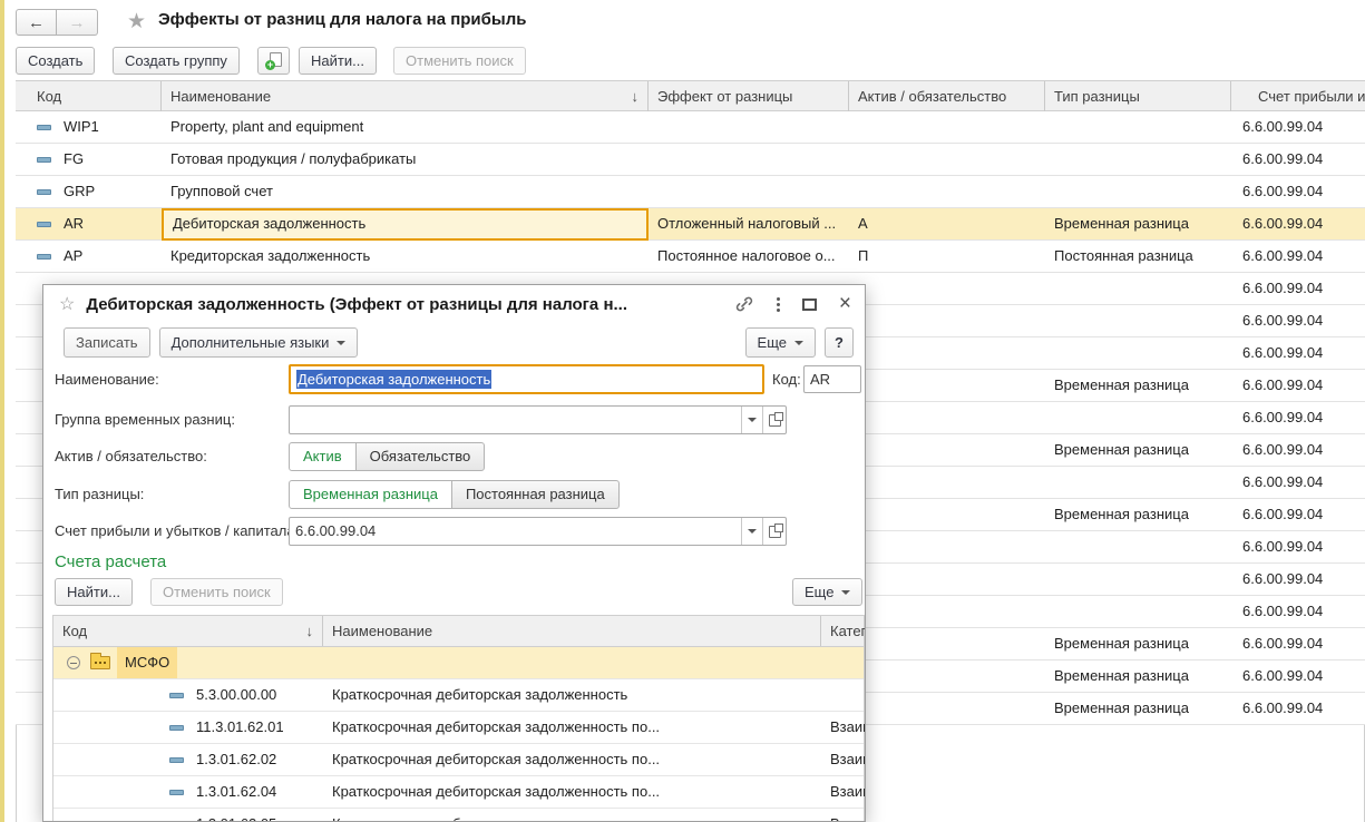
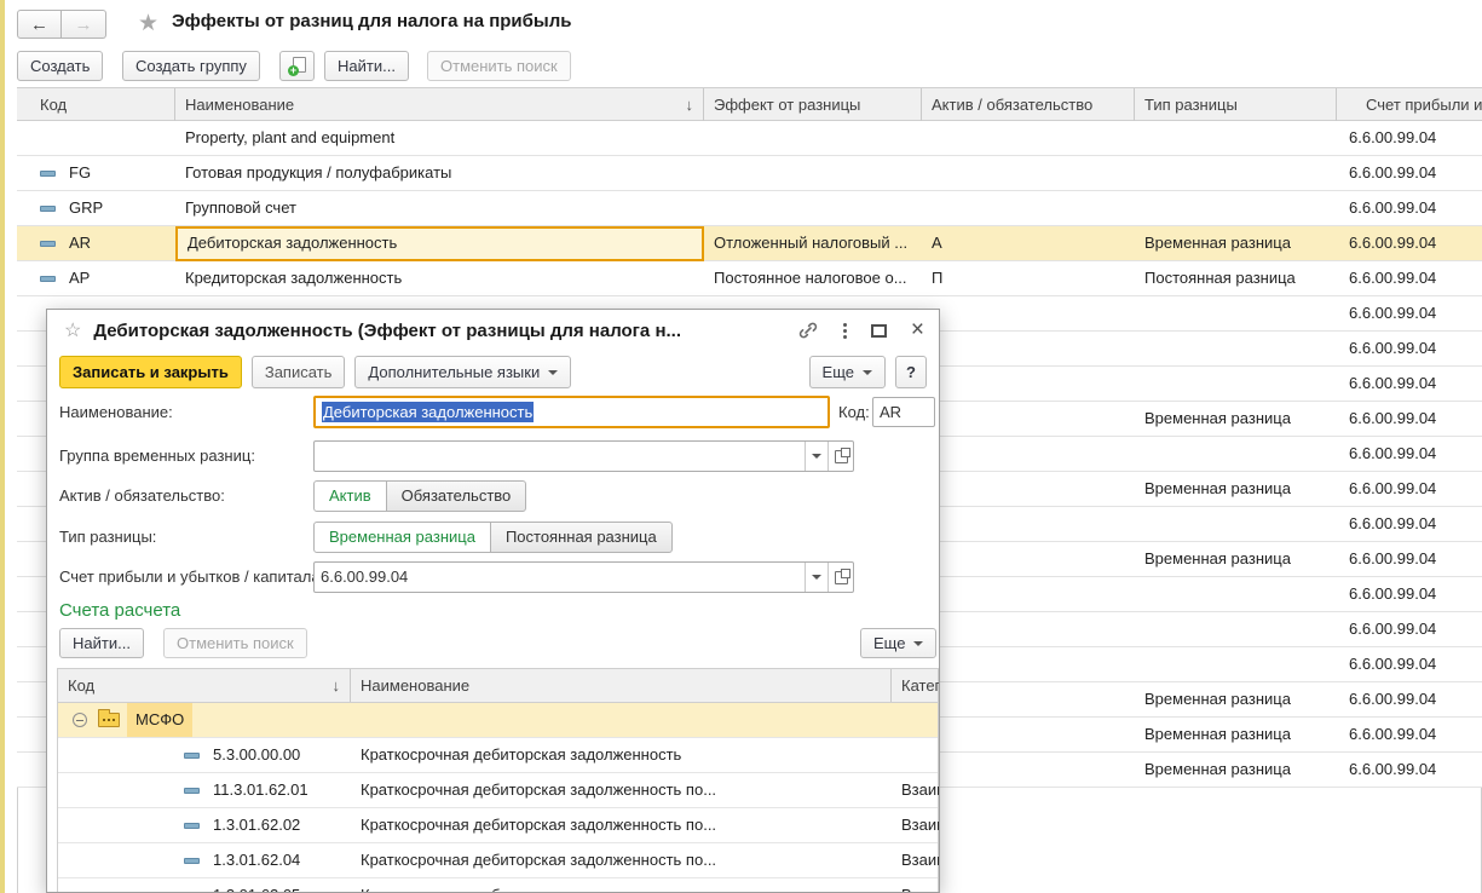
  ←
  →
  ★
  Эффекты от разниц для налога на прибыль
  Создать
  Создать группу
  +
  Найти...
  Отменить поиск
  Код
  ↓
  Наименование
  Эффект от разницы
  Актив / обязательство
  Тип разницы
  Счет прибыли и
- WIP1
  Property, plant and equipment
  6.6.00.99.04
  FG
  Готовая продукция / полуфабрикаты
  6.6.00.99.04
  GRP
  Групповой счет
  6.6.00.99.04
  AR
  Дебиторская задолженность
  Отложенный налоговый ...
  А
  Временная разница
  6.6.00.99.04
  AP
  Кредиторская задолженность
  Постоянное налоговое о...
  П
  Постоянная разница
  6.6.00.99.04
  6.6.00.99.04
  6.6.00.99.04
  6.6.00.99.04
  Временная разница
  6.6.00.99.04
  6.6.00.99.04
  Временная разница
  6.6.00.99.04
  6.6.00.99.04
  Временная разница
  6.6.00.99.04
  6.6.00.99.04
  6.6.00.99.04
  6.6.00.99.04
  Временная разница
  6.6.00.99.04
  Временная разница
  6.6.00.99.04
  Временная разница
  6.6.00.99.04
  ☆
  Дебиторская задолженность (Эффект от разницы для налога н...
  ×
+ Записать и закрыть
  Записать
  Дополнительные языки
  Еще
  ?
  Наименование:
  Дебиторская задолженность
  Код:
  AR
  Группа временных разниц:
  Актив / обязательство:
  Актив
  Обязательство
  Тип разницы:
  Временная разница
  Постоянная разница
  Счет прибыли и убытков / капитал
  6.6.00.99.04
  Счета расчета
  Найти...
  Отменить поиск
  Еще
  ↓
  Код
  Наименование
  МСФО
  5.3.00.00.00
  Краткосрочная дебиторская задолженность
  11.3.01.62.01
  Краткосрочная дебиторская задолженность по...
  1.3.01.62.02
  Краткосрочная дебиторская задолженность по...
  1.3.01.62.04
  Краткосрочная дебиторская задолженность по...
